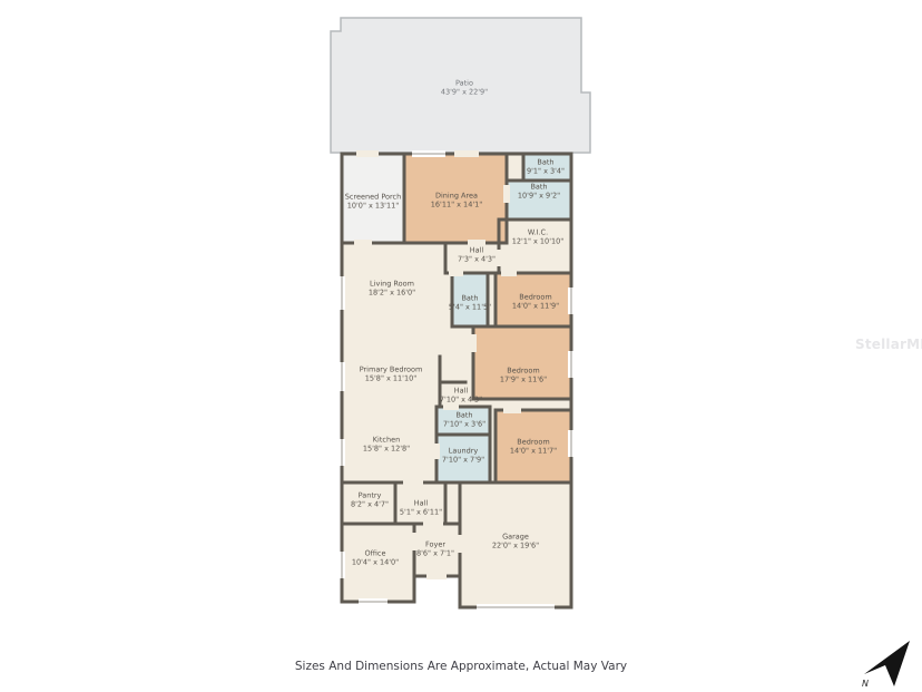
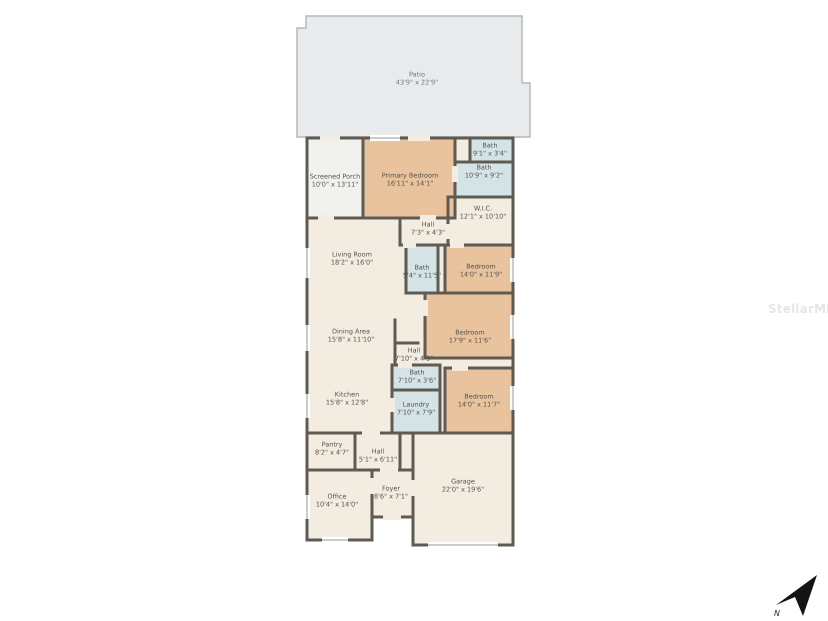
  N
  Patio
  43'9" x 22'9"
  Screened Porch
  10'0" x 13'11"
- Dining Area
+ Primary Bedroom
  16'11" x 14'1"
  Bath
  9'1" x 3'4"
  Bath
  10'9" x 9'2"
  W.I.C.
  12'1" x 10'10"
  Hall
  7'3" x 4'3"
  Living Room
  18'2" x 16'0"
  Bath
  5'4" x 11'5"
  Bedroom
  14'0" x 11'9"
- Primary Bedroom
+ Dining Area
  15'8" x 11'10"
  Bedroom
  17'9" x 11'6"
  Hall
  7'10" x 4'3"
  Bath
  7'10" x 3'6"
  Laundry
  7'10" x 7'9"
  Kitchen
  15'8" x 12'8"
  Bedroom
  14'0" x 11'7"
  Pantry
  8'2" x 4'7"
  Hall
  5'1" x 6'11"
  Office
  10'4" x 14'0"
  Foyer
  8'6" x 7'1"
  Garage
  22'0" x 19'6"
  StellarM
- Sizes And Dimensions Are Approximate, Actual May Vary
